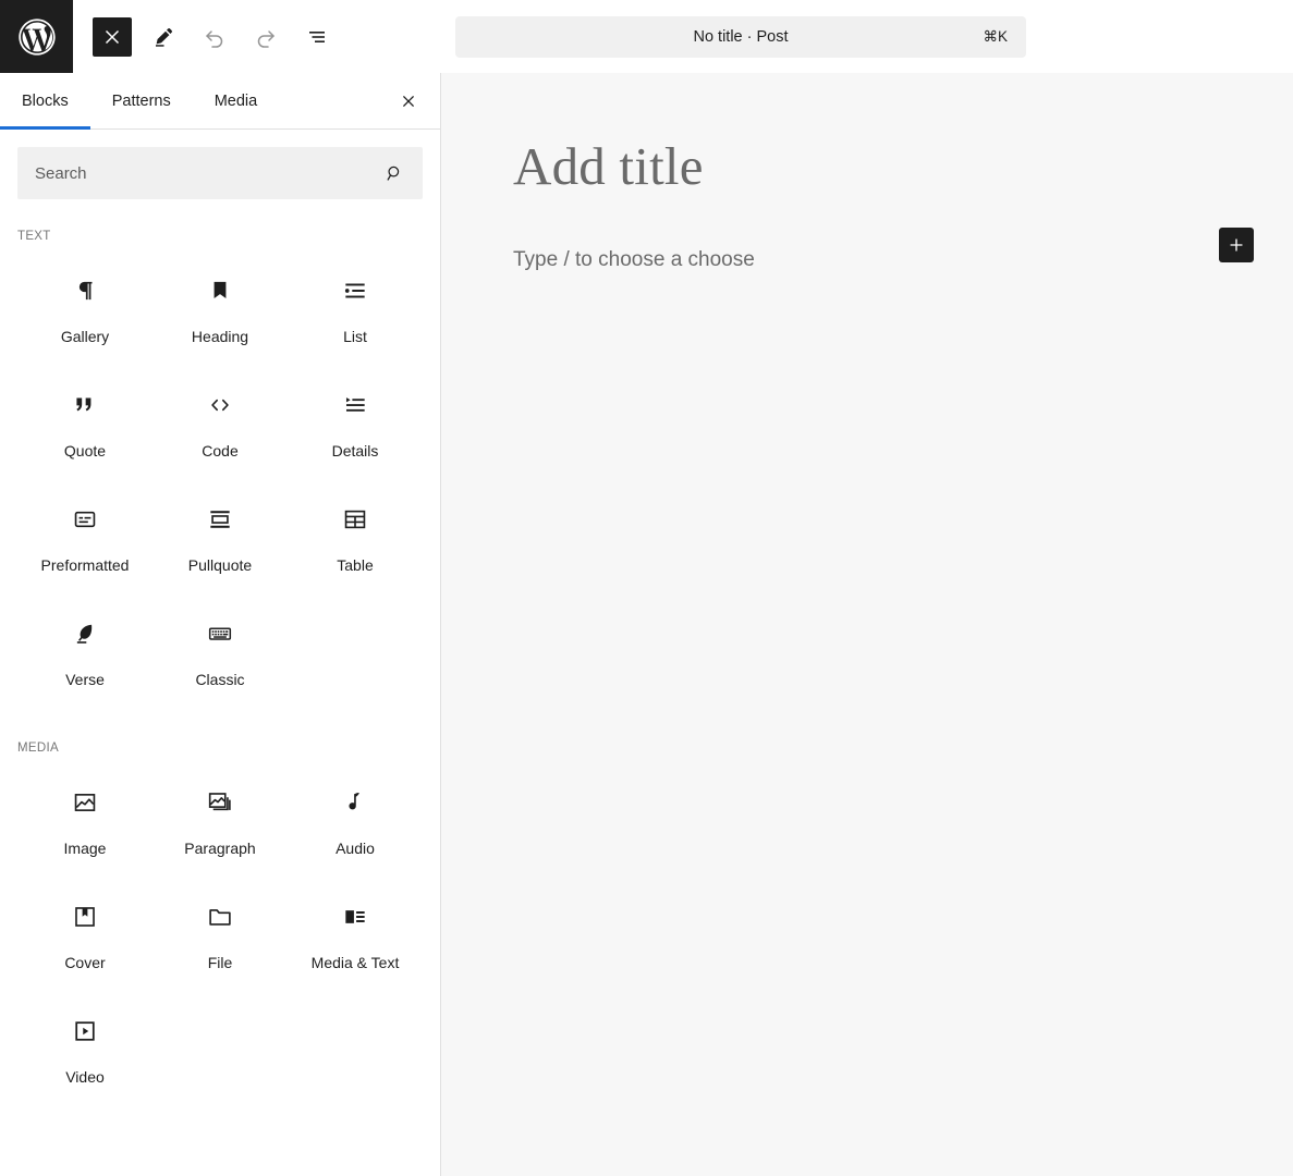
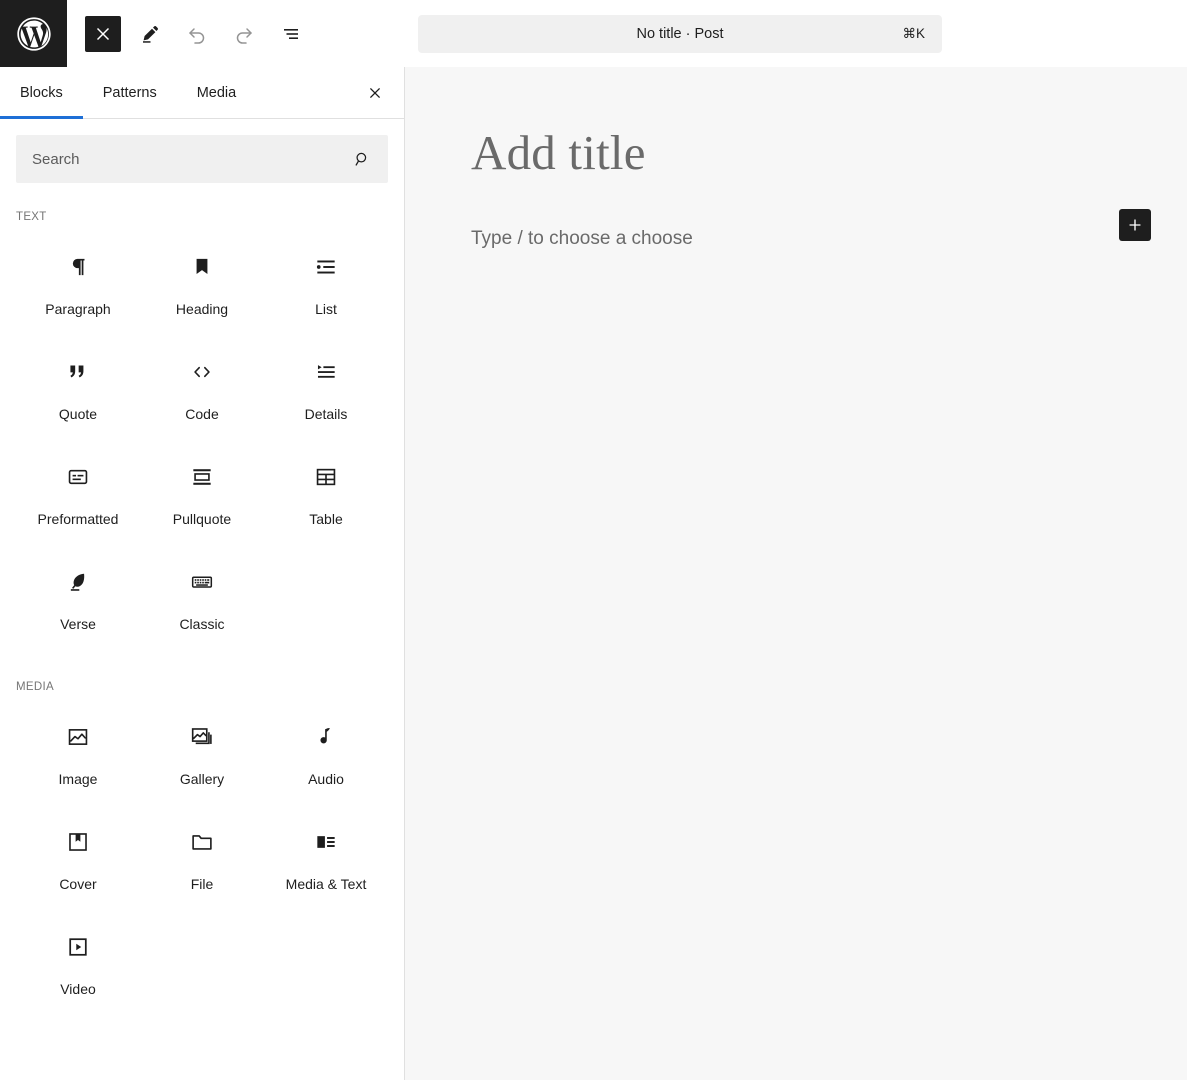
  No title · Post
  ⌘K
  Blocks
  Patterns
  Media
  Search
  TEXT
- Gallery
+ Paragraph
  Heading
  List
  Quote
  Code
  Details
  Preformatted
  Pullquote
  Table
  Verse
  Classic
  MEDIA
  Image
- Paragraph
+ Gallery
  Audio
  Cover
  File
  Media & Text
  Video
  Add title
  Type / to choose a choose
